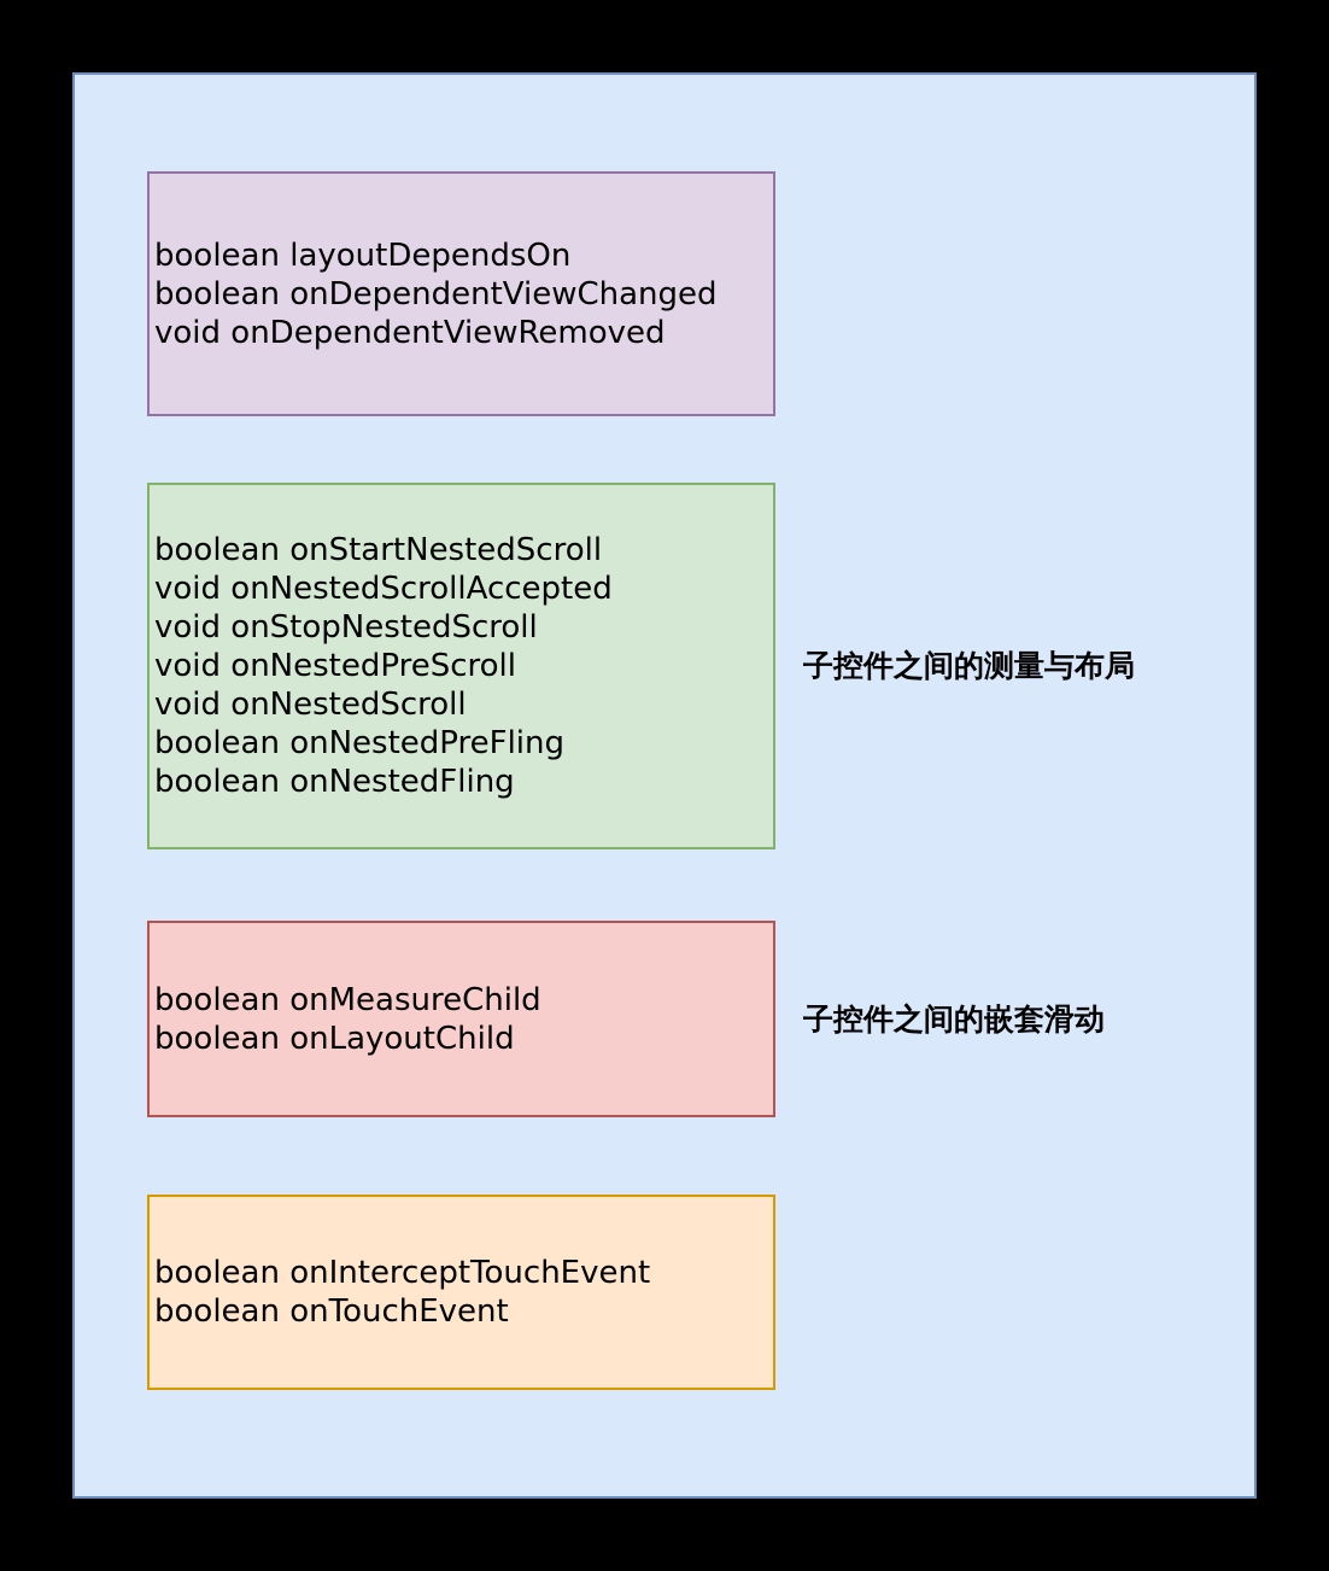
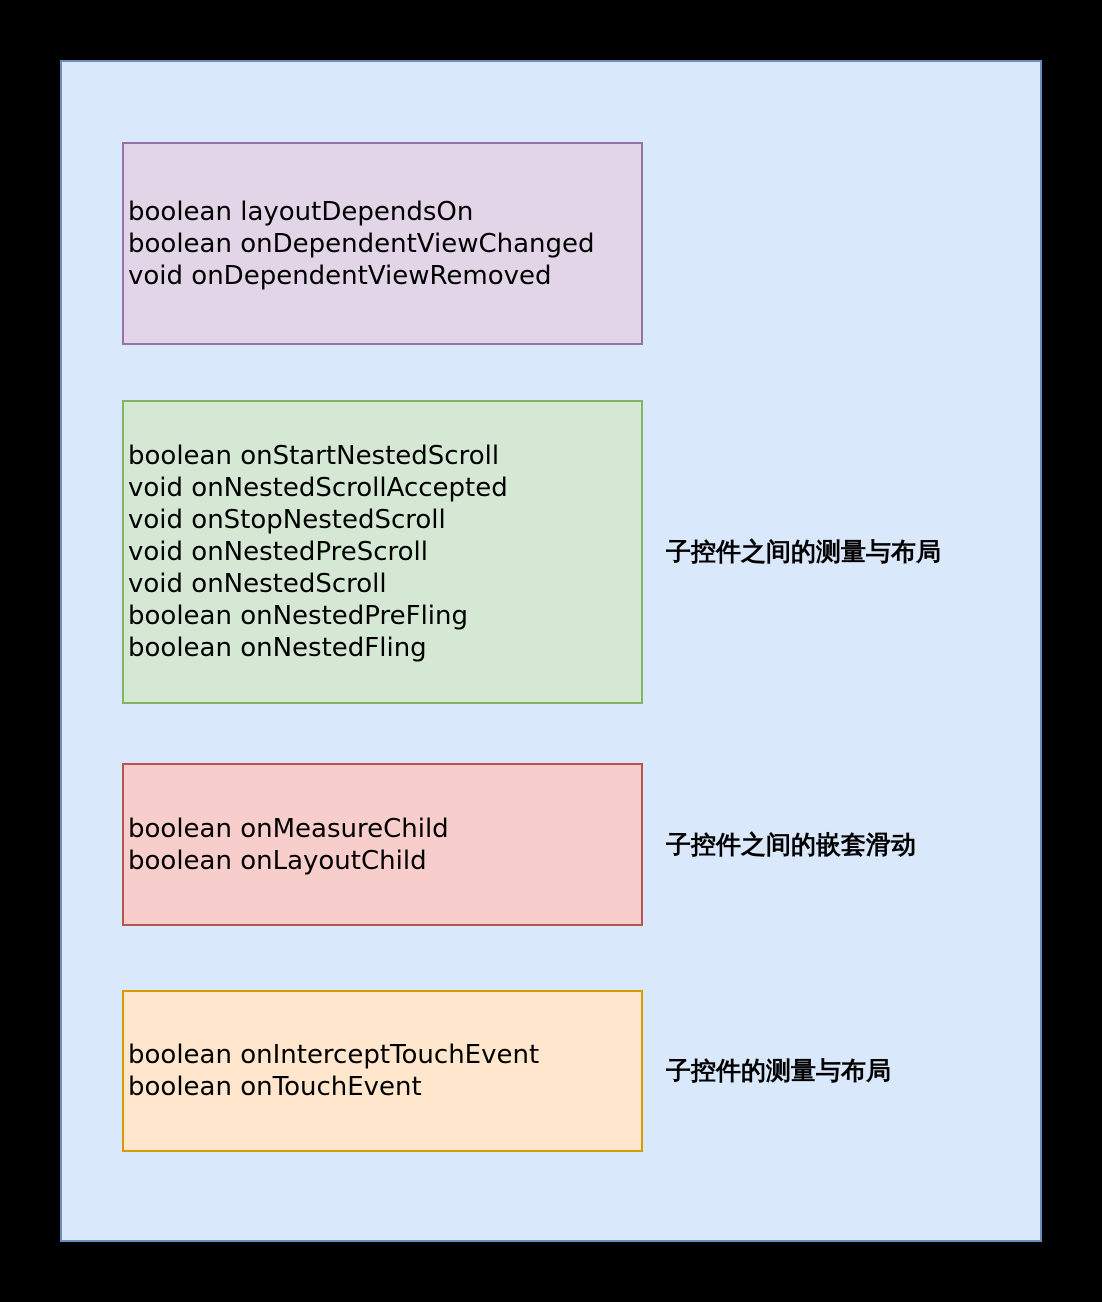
  boolean layoutDependsOn
  boolean onDependentViewChanged
  void onDependentViewRemoved
  boolean onStartNestedScroll
  void onNestedScrollAccepted
  void onStopNestedScroll
  void onNestedPreScroll
  void onNestedScroll
  boolean onNestedPreFling
  boolean onNestedFling
  子控件之间的测量与布局
  boolean onMeasureChild
  boolean onLayoutChild
  子控件之间的嵌套滑动
  boolean onInterceptTouchEvent
  boolean onTouchEvent
+ 子控件的测量与布局
